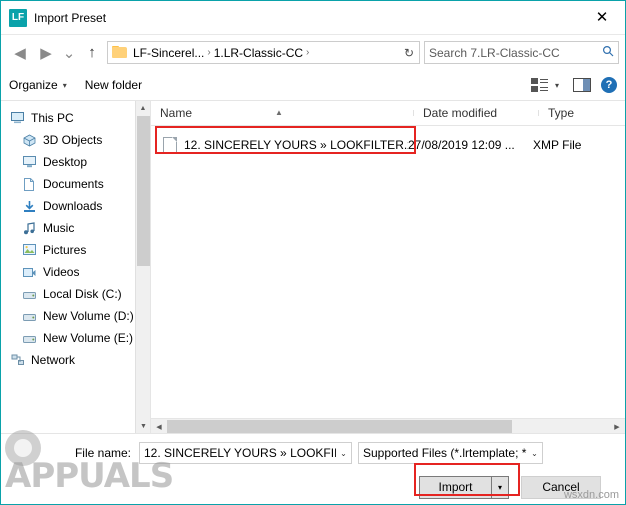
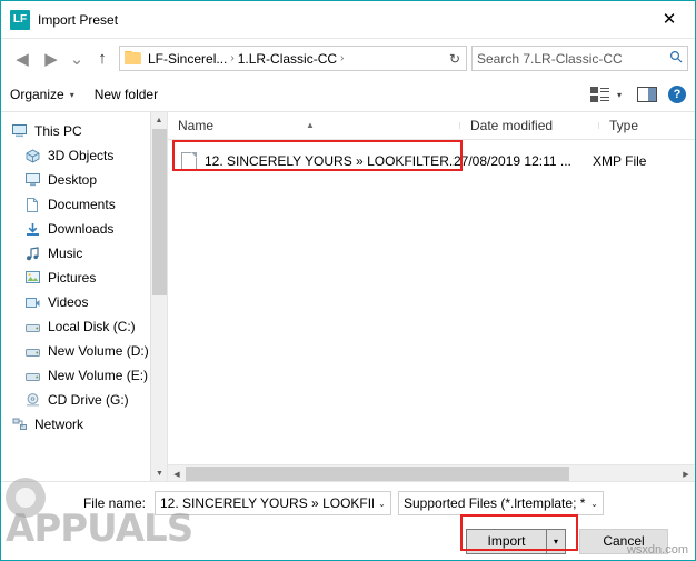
  LF
  Import Preset
  ✕
  ◀
  ▶
  ⌄
  ↑
  LF-Sincerel...
  ›
  1.LR-Classic-CC
  ›
  ↻
  Search 7.LR-Classic-CC
  Organize
  ▾
  New folder
  ▾
  ?
  This PC
  3D Objects
  Desktop
  Documents
  Downloads
  Music
  Pictures
  Videos
  Local Disk (C:)
  New Volume (D:)
  New Volume (E:)
+ CD Drive (G:)
  Network
  Name
  ▲
  Date modified
  Type
  12. SINCERELY YOURS » LOOKFILTER.
- 27/08/2019 12:09 ...
+ 27/08/2019 12:11 ...
  XMP File
  File name:
  12. SINCERELY YOURS » LOOKFI
  ⌄
  Supported Files (*.lrtemplate; *
  ⌄
  Import
  ▾
  Cancel
  APPUALS
  wsxdn.com
